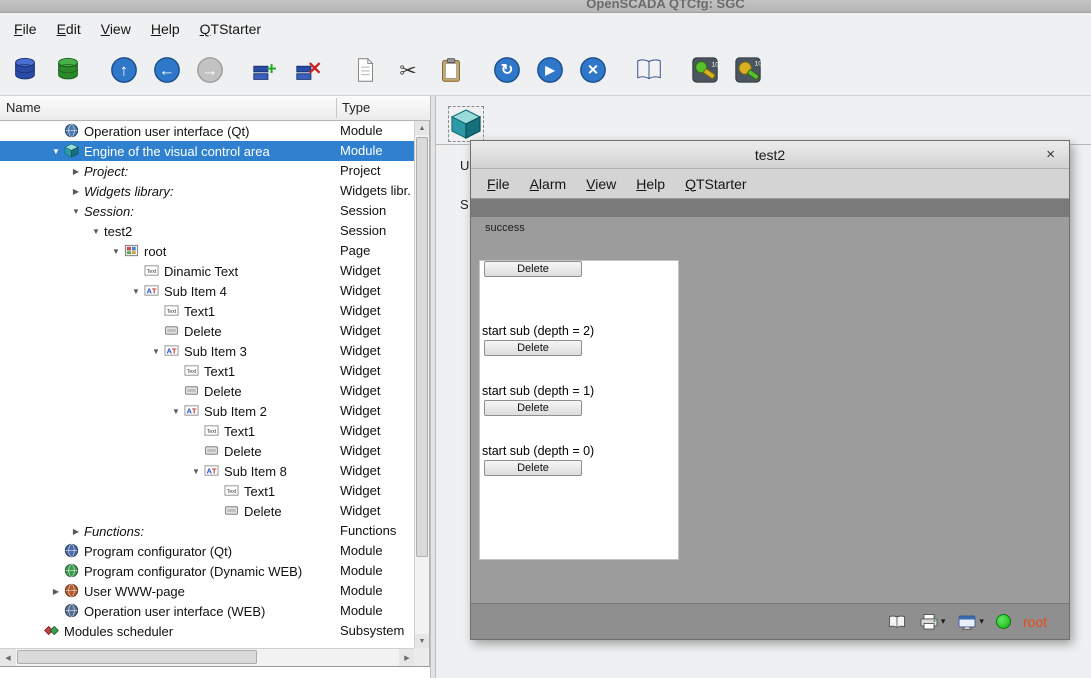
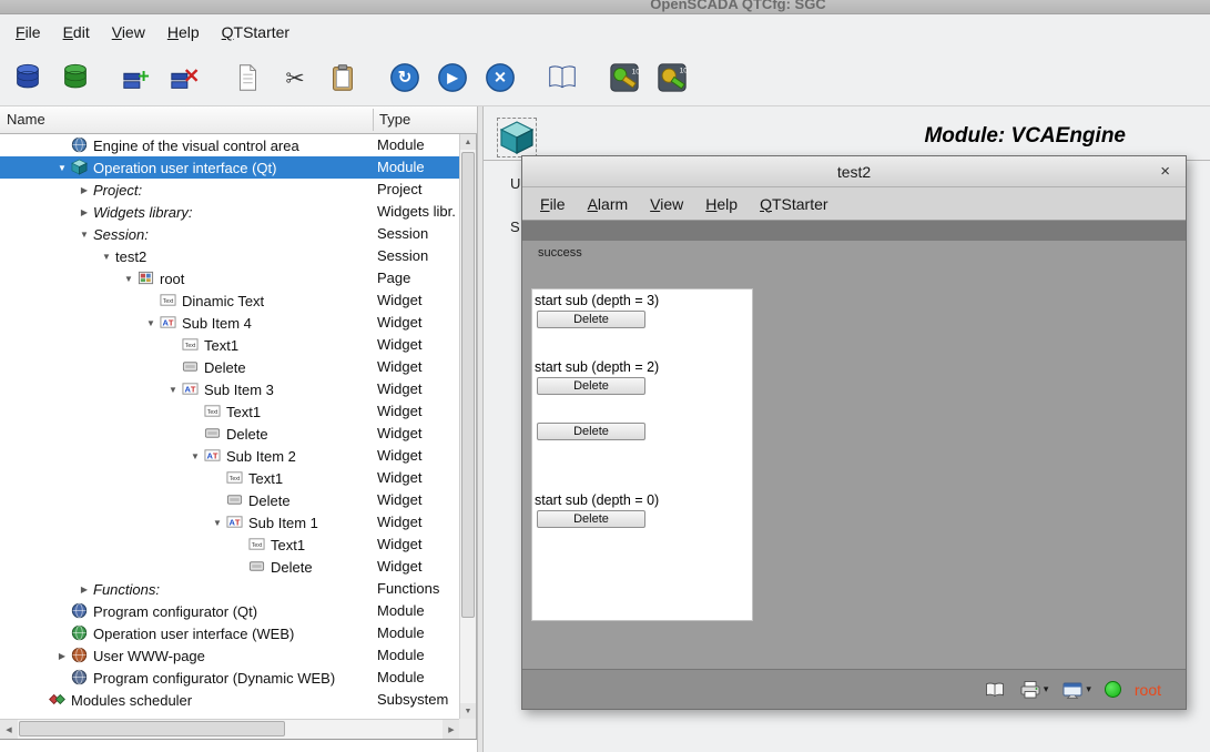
  OpenSCADA QTCfg: SGC
  File
  Edit
  View
  Help
  QTStarter
- ↑
- ←
- →
  +
  ✕
  ✂
  ↻
  ▶
  ✕
  Name
  Type
- Operation user interface (Qt)
+ Engine of the visual control area
  Module
  ▼
- Engine of the visual control area
+ Operation user interface (Qt)
  Module
  ▶
  Project:
  Project
  ▶
  Widgets library:
  Widgets libr.
  ▼
  Session:
  Session
  ▼
  test2
  Session
  ▼
  root
  Page
  Dinamic Text
  Widget
  ▼
  AT
  Sub Item 4
  Widget
  Text1
  Widget
  Delete
  Widget
  ▼
  AT
  Sub Item 3
  Widget
  Text1
  Widget
  Delete
  Widget
  ▼
  AT
  Sub Item 2
  Widget
  Text1
  Widget
  Delete
  Widget
  ▼
  AT
- Sub Item 8
+ Sub Item 1
  Widget
  Text1
  Widget
  Delete
  Widget
  ▶
  Functions:
  Functions
  Program configurator (Qt)
  Module
- Program configurator (Dynamic WEB)
+ Operation user interface (WEB)
  Module
  ▶
  User WWW-page
  Module
- Operation user interface (WEB)
+ Program configurator (Dynamic WEB)
  Module
  Modules scheduler
  Subsystem
+ Module: VCAEngine
  U
  S
  test2
  ×
  File
  Alarm
  View
  Help
  QTStarter
  success
+ start sub (depth = 3)
  Delete
  start sub (depth = 2)
  Delete
- start sub (depth = 1)
  Delete
  start sub (depth = 0)
  Delete
  root
